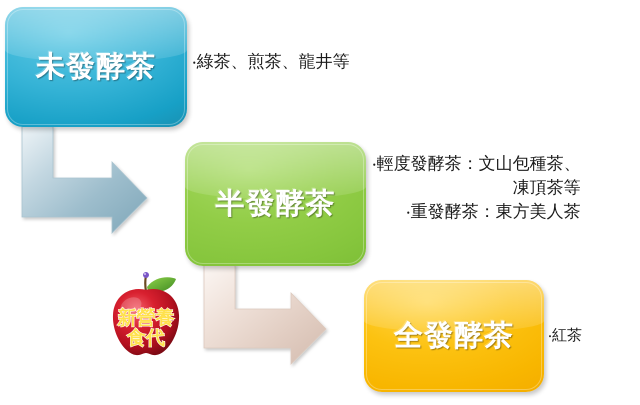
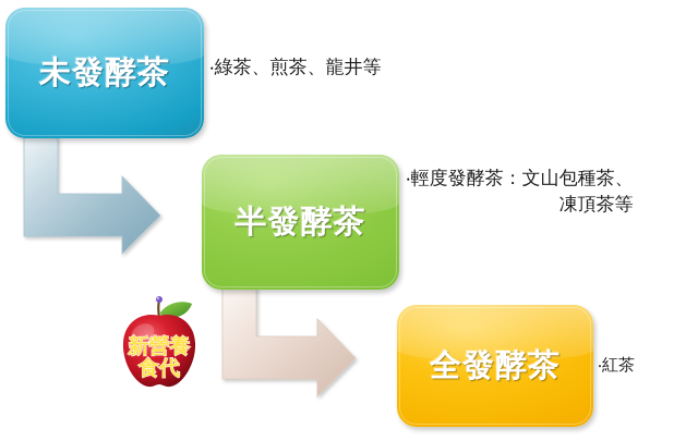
  未發酵茶
  半發酵茶
  全發酵茶
  ‧綠茶、煎茶、龍井等
  ‧輕度發酵茶：文山包種茶、
  凍頂茶等
- ‧重發酵茶：東方美人茶
  ‧紅茶
  新營養
  食代
